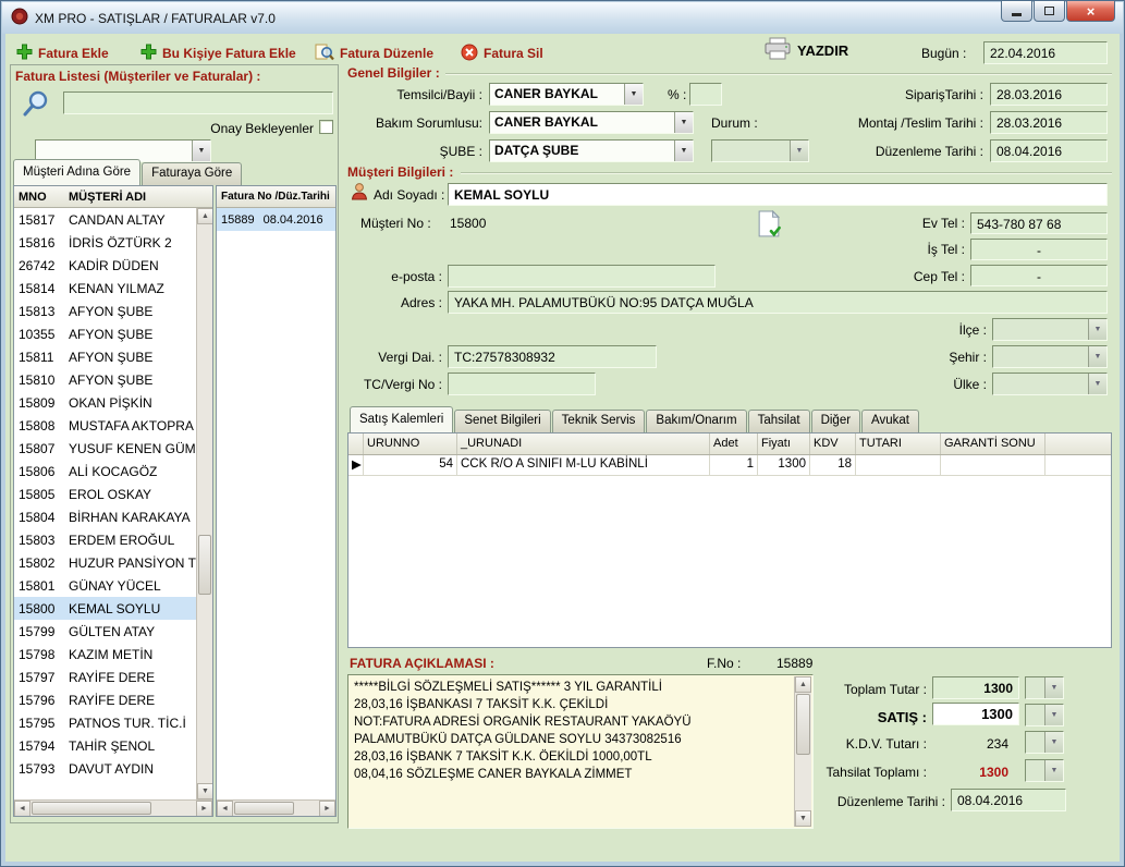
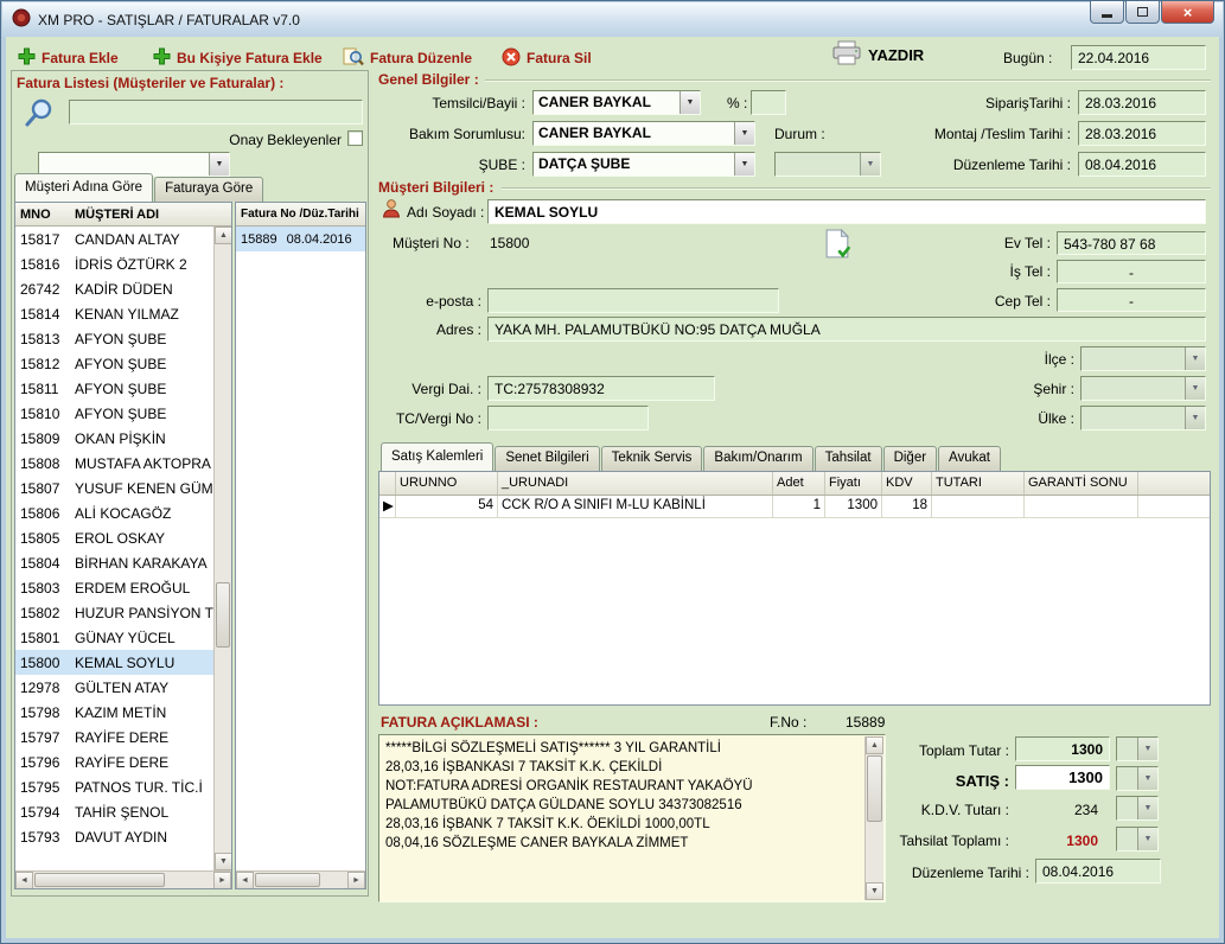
  XM PRO - SATIŞLAR / FATURALAR v7.0
  ×
  Fatura Ekle
  Bu Kişiye Fatura Ekle
  Fatura Düzenle
  Fatura Sil
  YAZDIR
  Bugün :
  22.04.2016
  Fatura Listesi (Müşteriler ve Faturalar) :
  Onay Bekleyenler
  Müşteri Adına Göre
  Faturaya Göre
  MNO
  MÜŞTERİ ADI
  15817
  CANDAN ALTAY
  15816
  İDRİS ÖZTÜRK 2
  26742
  KADİR DÜDEN
  15814
  KENAN YILMAZ
  15813
  AFYON ŞUBE
- 10355
+ 15812
  AFYON ŞUBE
  15811
  AFYON ŞUBE
  15810
  AFYON ŞUBE
  15809
  OKAN PİŞKİN
  15808
  MUSTAFA AKTOPRA
  15807
  YUSUF KENEN GÜM
  15806
  ALİ KOCAGÖZ
  15805
  EROL OSKAY
  15804
  BİRHAN KARAKAYA
  15803
  ERDEM EROĞUL
  15802
  HUZUR PANSİYON T
  15801
  GÜNAY YÜCEL
  15800
  KEMAL SOYLU
- 15799
+ 12978
  GÜLTEN ATAY
  15798
  KAZIM METİN
  15797
  RAYİFE DERE
  15796
  RAYİFE DERE
  15795
  PATNOS TUR. TİC.İ
  15794
  TAHİR ŞENOL
  15793
  DAVUT AYDIN
  Fatura No /Düz.Tarihi
  15889
  08.04.2016
  Genel Bilgiler :
  Temsilci/Bayii :
  CANER BAYKAL
  % :
  SiparişTarihi :
  28.03.2016
  Bakım Sorumlusu:
  CANER BAYKAL
  Durum :
  Montaj /Teslim Tarihi :
  28.03.2016
  ŞUBE :
  DATÇA ŞUBE
  Düzenleme Tarihi :
  08.04.2016
  Müşteri Bilgileri :
  Adı Soyadı :
  KEMAL SOYLU
  Müşteri No :
  15800
  Ev Tel :
  543-780 87 68
  İş Tel :
  -
  e-posta :
  Cep Tel :
  -
  Adres :
  YAKA MH. PALAMUTBÜKÜ NO:95 DATÇA MUĞLA
  İlçe :
  Vergi Dai. :
  TC:27578308932
  Şehir :
  TC/Vergi No :
  Ülke :
  Satış Kalemleri
  Senet Bilgileri
  Teknik Servis
  Bakım/Onarım
  Tahsilat
  Diğer
  Avukat
  URUNNO
  _URUNADI
  Adet
  Fiyatı
  KDV
  TUTARI
  GARANTİ SONU
  ▶
  54
  CCK R/O A SINIFI M-LU KABİNLİ
  1
  1300
  18
  FATURA AÇIKLAMASI :
  F.No :
  15889
  *****BİLGİ SÖZLEŞMELİ SATIŞ****** 3 YIL GARANTİLİ
  28,03,16 İŞBANKASI 7 TAKSİT K.K. ÇEKİLDİ
  NOT:FATURA ADRESİ ORGANİK RESTAURANT YAKAÖYÜ
  PALAMUTBÜKÜ DATÇA GÜLDANE SOYLU 34373082516
  28,03,16 İŞBANK 7 TAKSİT K.K. ÖEKİLDİ 1000,00TL
  08,04,16 SÖZLEŞME CANER BAYKALA ZİMMET
  Toplam Tutar :
  1300
  SATIŞ :
  1300
  K.D.V. Tutarı :
  234
  Tahsilat Toplamı :
  1300
  Düzenleme Tarihi :
  08.04.2016
